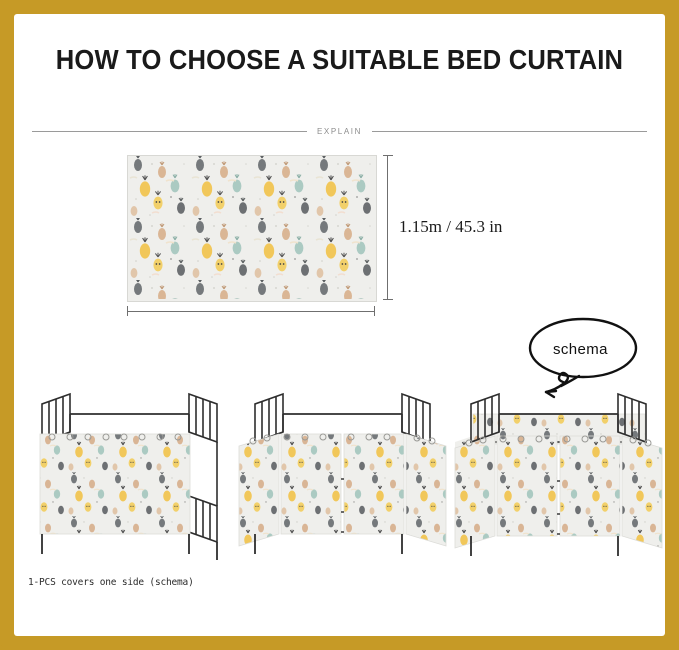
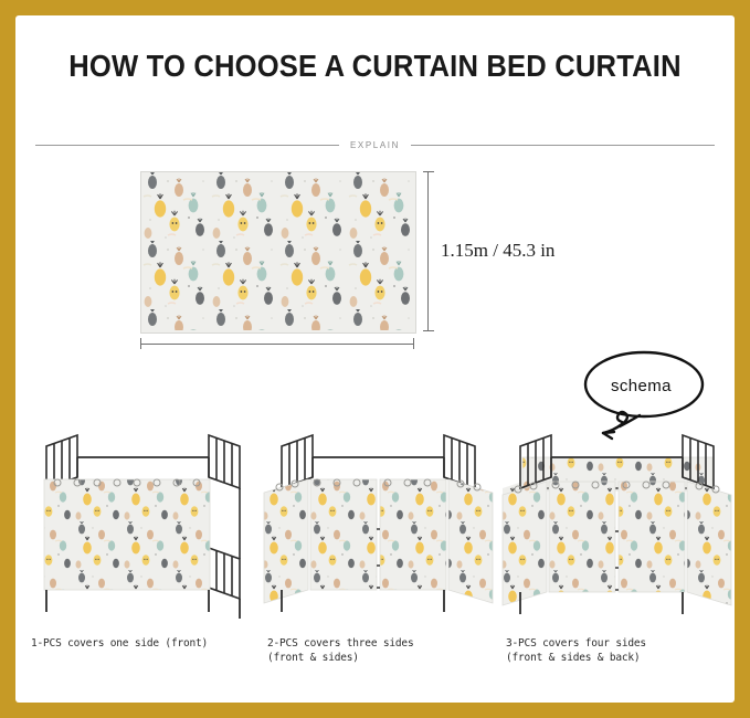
- HOW TO CHOOSE A SUITABLE BED CURTAIN
+ HOW TO CHOOSE A CURTAIN BED CURTAIN
  EXPLAIN
  1.15m / 45.3 in
  schema
- 1-PCS covers one side (schema)
+ 1-PCS covers one side (front)
+ 2-PCS covers three sides
+ (front & sides)
+ 3-PCS covers four sides
+ (front & sides & back)
